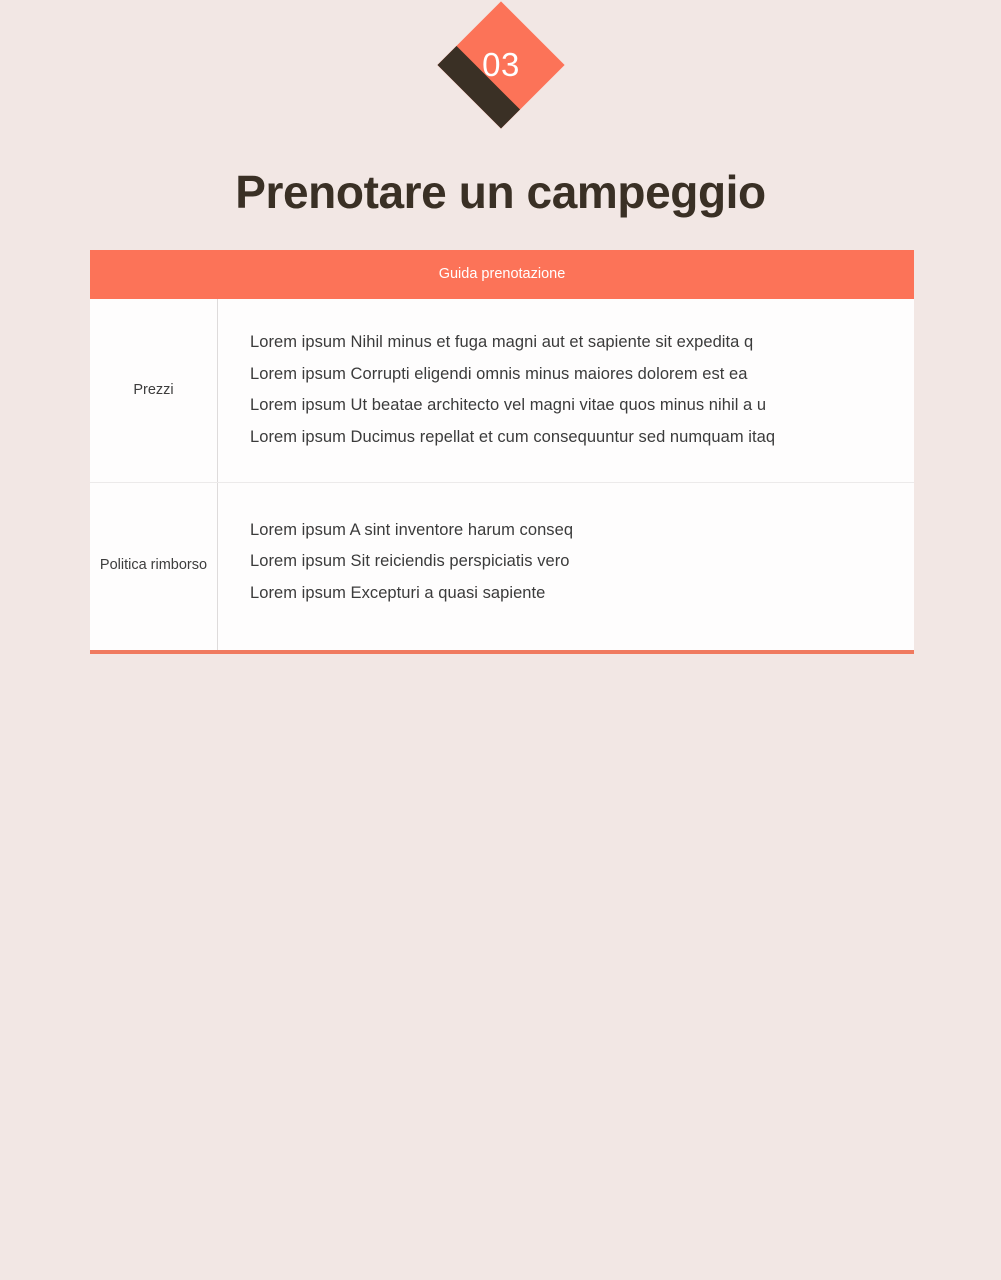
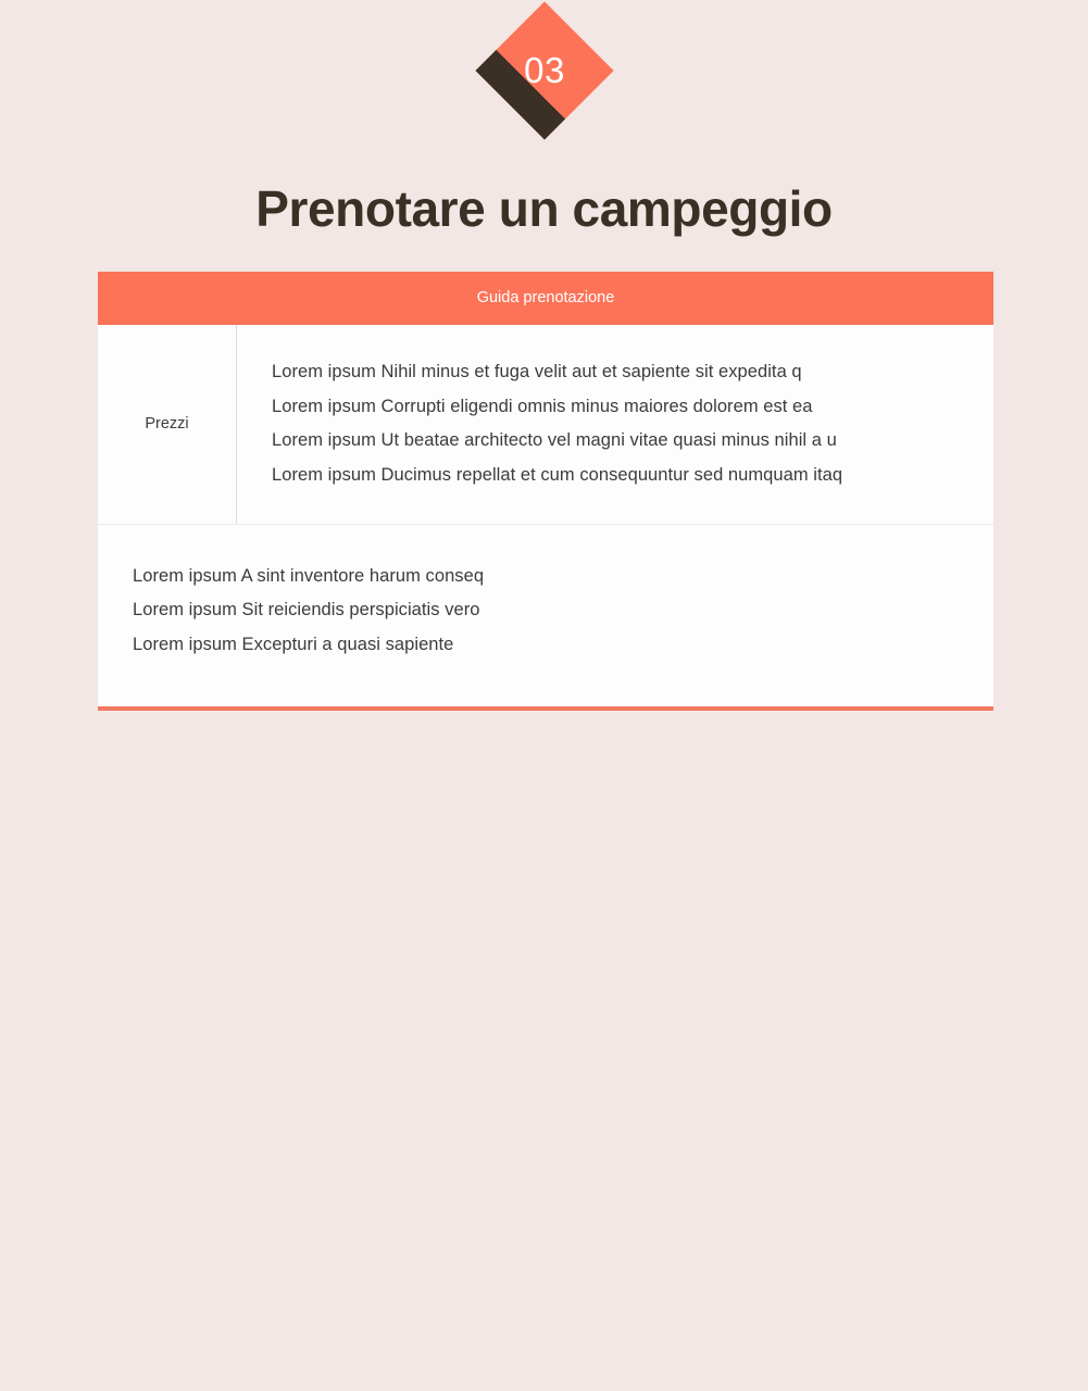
  Prenotare un campeggio
  Guida prenotazione
  Prezzi
- Lorem ipsum Nihil minus et fuga magni aut et sapiente sit expedita q
+ Lorem ipsum Nihil minus et fuga velit aut et sapiente sit expedita q
  Lorem ipsum Corrupti eligendi omnis minus maiores dolorem est ea
- Lorem ipsum Ut beatae architecto vel magni vitae quos minus nihil a u
+ Lorem ipsum Ut beatae architecto vel magni vitae quasi minus nihil a u
  Lorem ipsum Ducimus repellat et cum consequuntur sed numquam itaq
- Politica rimborso
  Lorem ipsum A sint inventore harum conseq
  Lorem ipsum Sit reiciendis perspiciatis vero
  Lorem ipsum Excepturi a quasi sapiente
